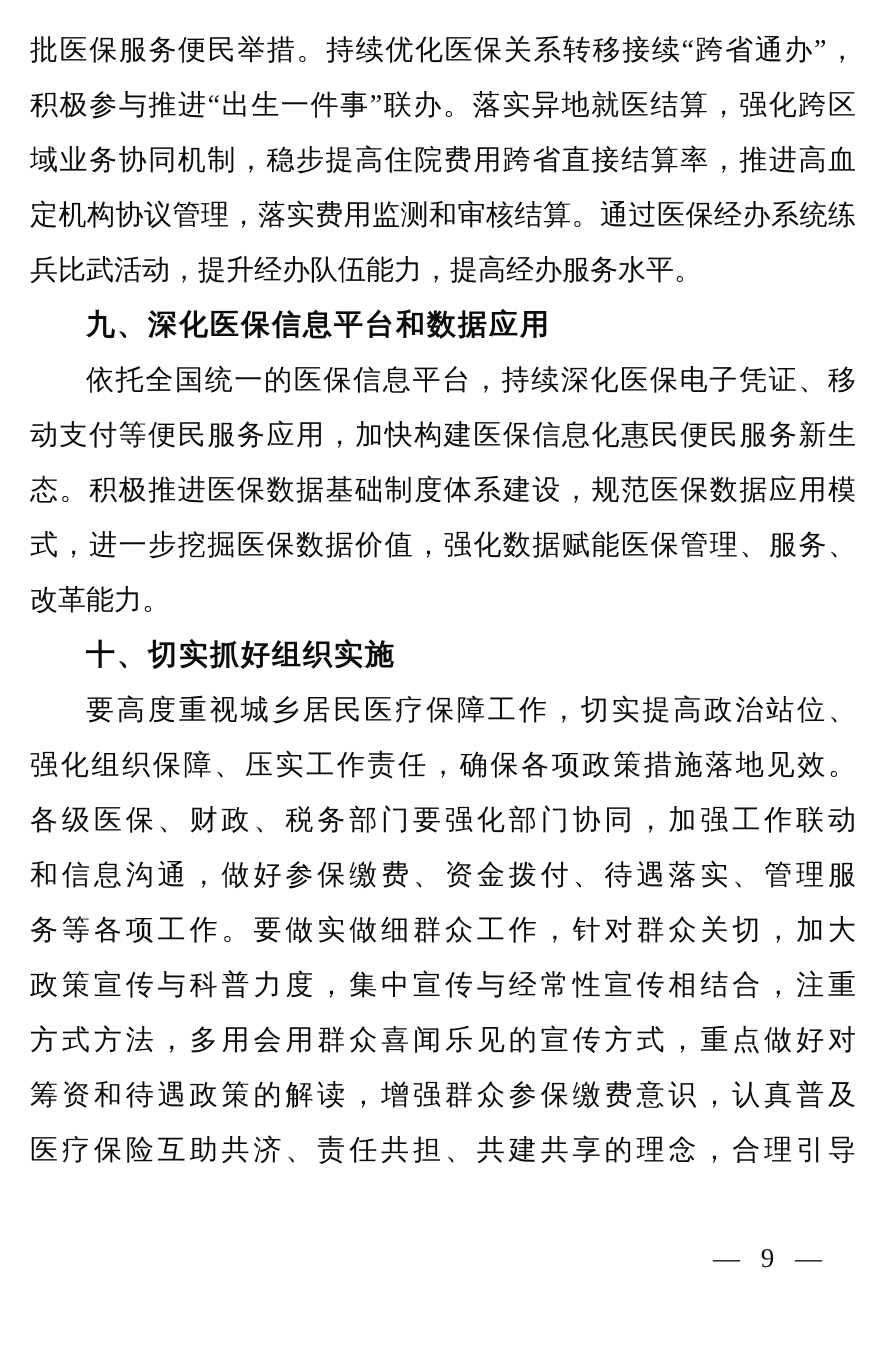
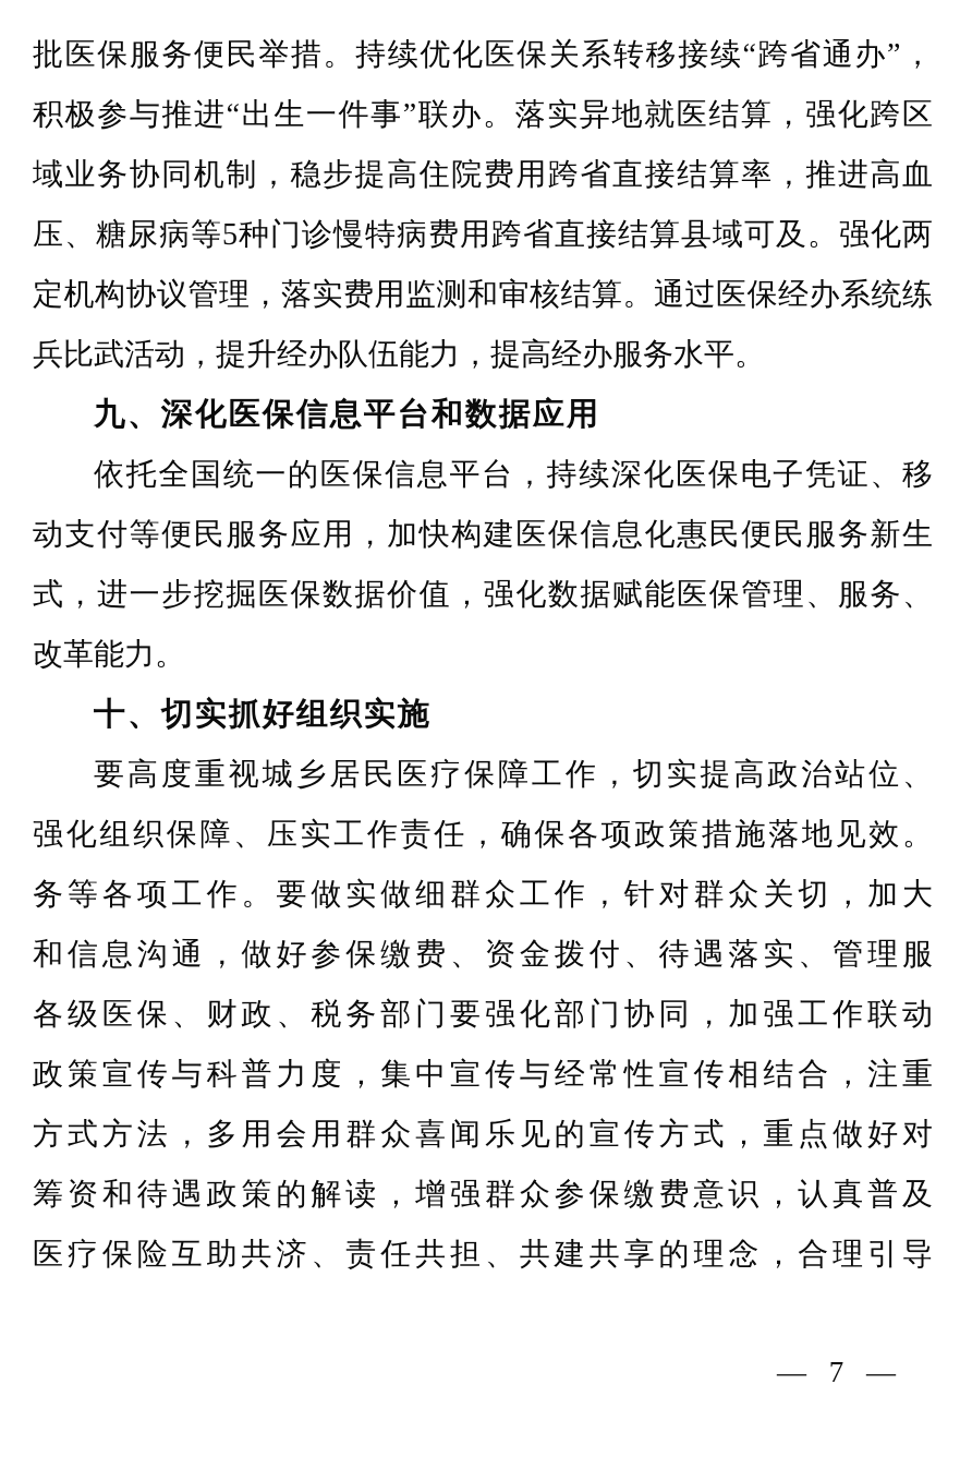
  批医保服务便民举措。持续优化医保关系转移接续“跨省通办”，
  积极参与推进“出生一件事”联办。落实异地就医结算，强化跨区
  域业务协同机制，稳步提高住院费用跨省直接结算率，推进高血
+ 压、糖尿病等5种门诊慢特病费用跨省直接结算县域可及。强化两
  定机构协议管理，落实费用监测和审核结算。通过医保经办系统练
  兵比武活动，提升经办队伍能力，提高经办服务水平。
  九、深化医保信息平台和数据应用
  依托全国统一的医保信息平台，持续深化医保电子凭证、移
  动支付等便民服务应用，加快构建医保信息化惠民便民服务新生
- 态。积极推进医保数据基础制度体系建设，规范医保数据应用模
  式，进一步挖掘医保数据价值，强化数据赋能医保管理、服务、
  改革能力。
  十、切实抓好组织实施
  要高度重视城乡居民医疗保障工作，切实提高政治站位、
  强化组织保障、压实工作责任，确保各项政策措施落地见效。
- 各级医保、财政、税务部门要强化部门协同，加强工作联动
+ 务等各项工作。要做实做细群众工作，针对群众关切，加大
  和信息沟通，做好参保缴费、资金拨付、待遇落实、管理服
- 务等各项工作。要做实做细群众工作，针对群众关切，加大
+ 各级医保、财政、税务部门要强化部门协同，加强工作联动
  政策宣传与科普力度，集中宣传与经常性宣传相结合，注重
  方式方法，多用会用群众喜闻乐见的宣传方式，重点做好对
  筹资和待遇政策的解读，增强群众参保缴费意识，认真普及
  医疗保险互助共济、责任共担、共建共享的理念，合理引导
- — 9 —
+ — 7 —
